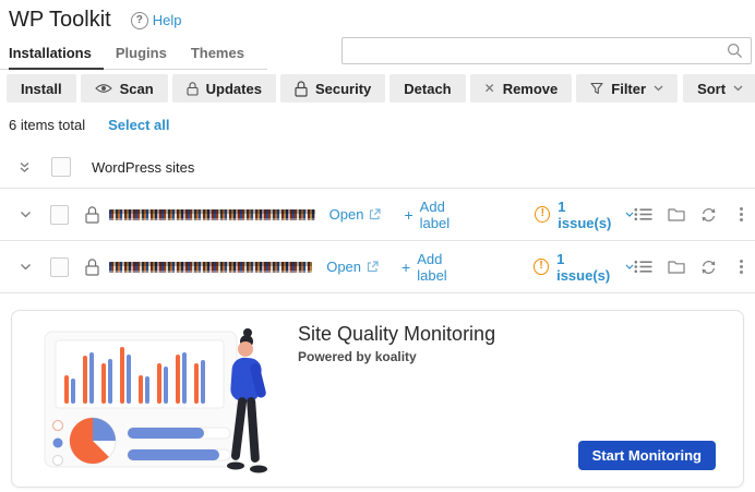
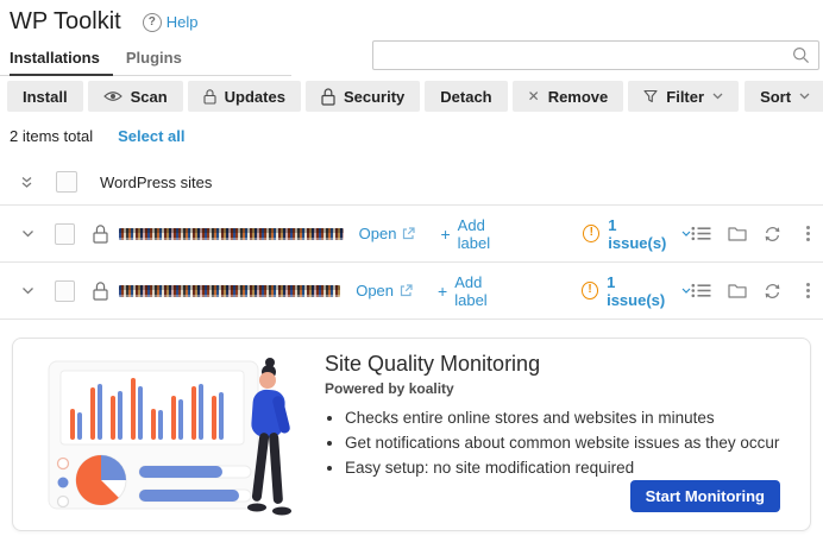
  WP Toolkit
  ?
  Help
  Installations
  Plugins
- Themes
  Install
  Scan
  Updates
  Security
  Detach
  ✕
  Remove
  Filter
  Sort
- 6 items total
+ 2 items total
  Select all
  WordPress sites
  Open
  +
  Add label
  !
  1 issue(s)
  Open
  +
  Add label
  !
  1 issue(s)
  Site Quality Monitoring
  Powered by koality
+ Checks entire online stores and websites in minutes
+ Get notifications about common website issues as they occur
+ Easy setup: no site modification required
  Start Monitoring
